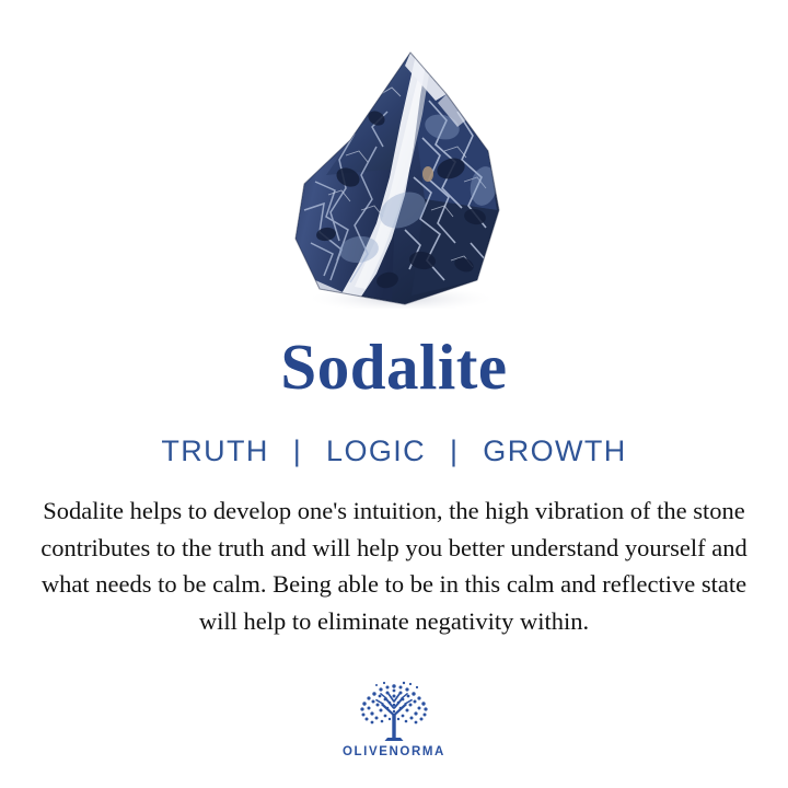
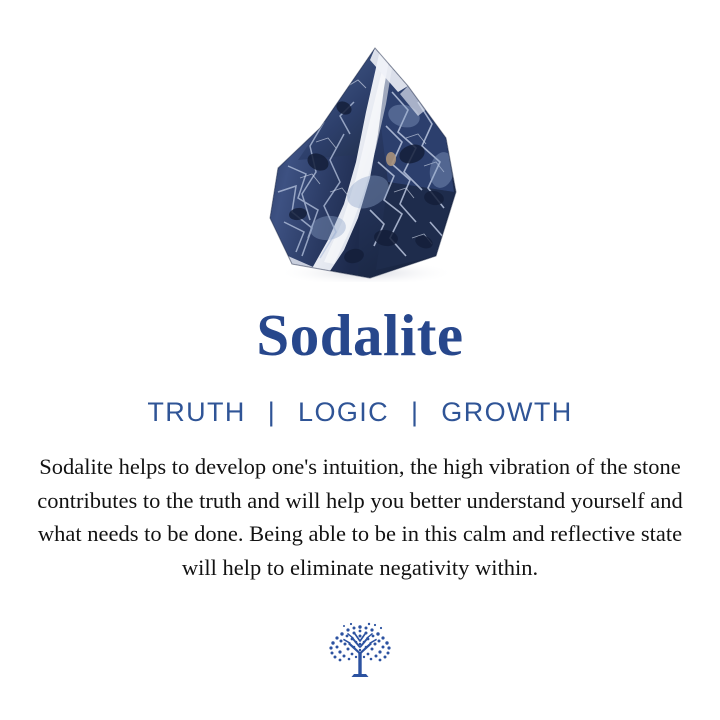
  Sodalite
  TRUTH | LOGIC | GROWTH
- Sodalite helps to develop one's intuition, the high vibration of the stone contributes to the truth and will help you better understand yourself and what needs to be calm. Being able to be in this calm and reflective state will help to eliminate negativity within.
+ Sodalite helps to develop one's intuition, the high vibration of the stone contributes to the truth and will help you better understand yourself and what needs to be done. Being able to be in this calm and reflective state will help to eliminate negativity within.
- OLIVENORMA
